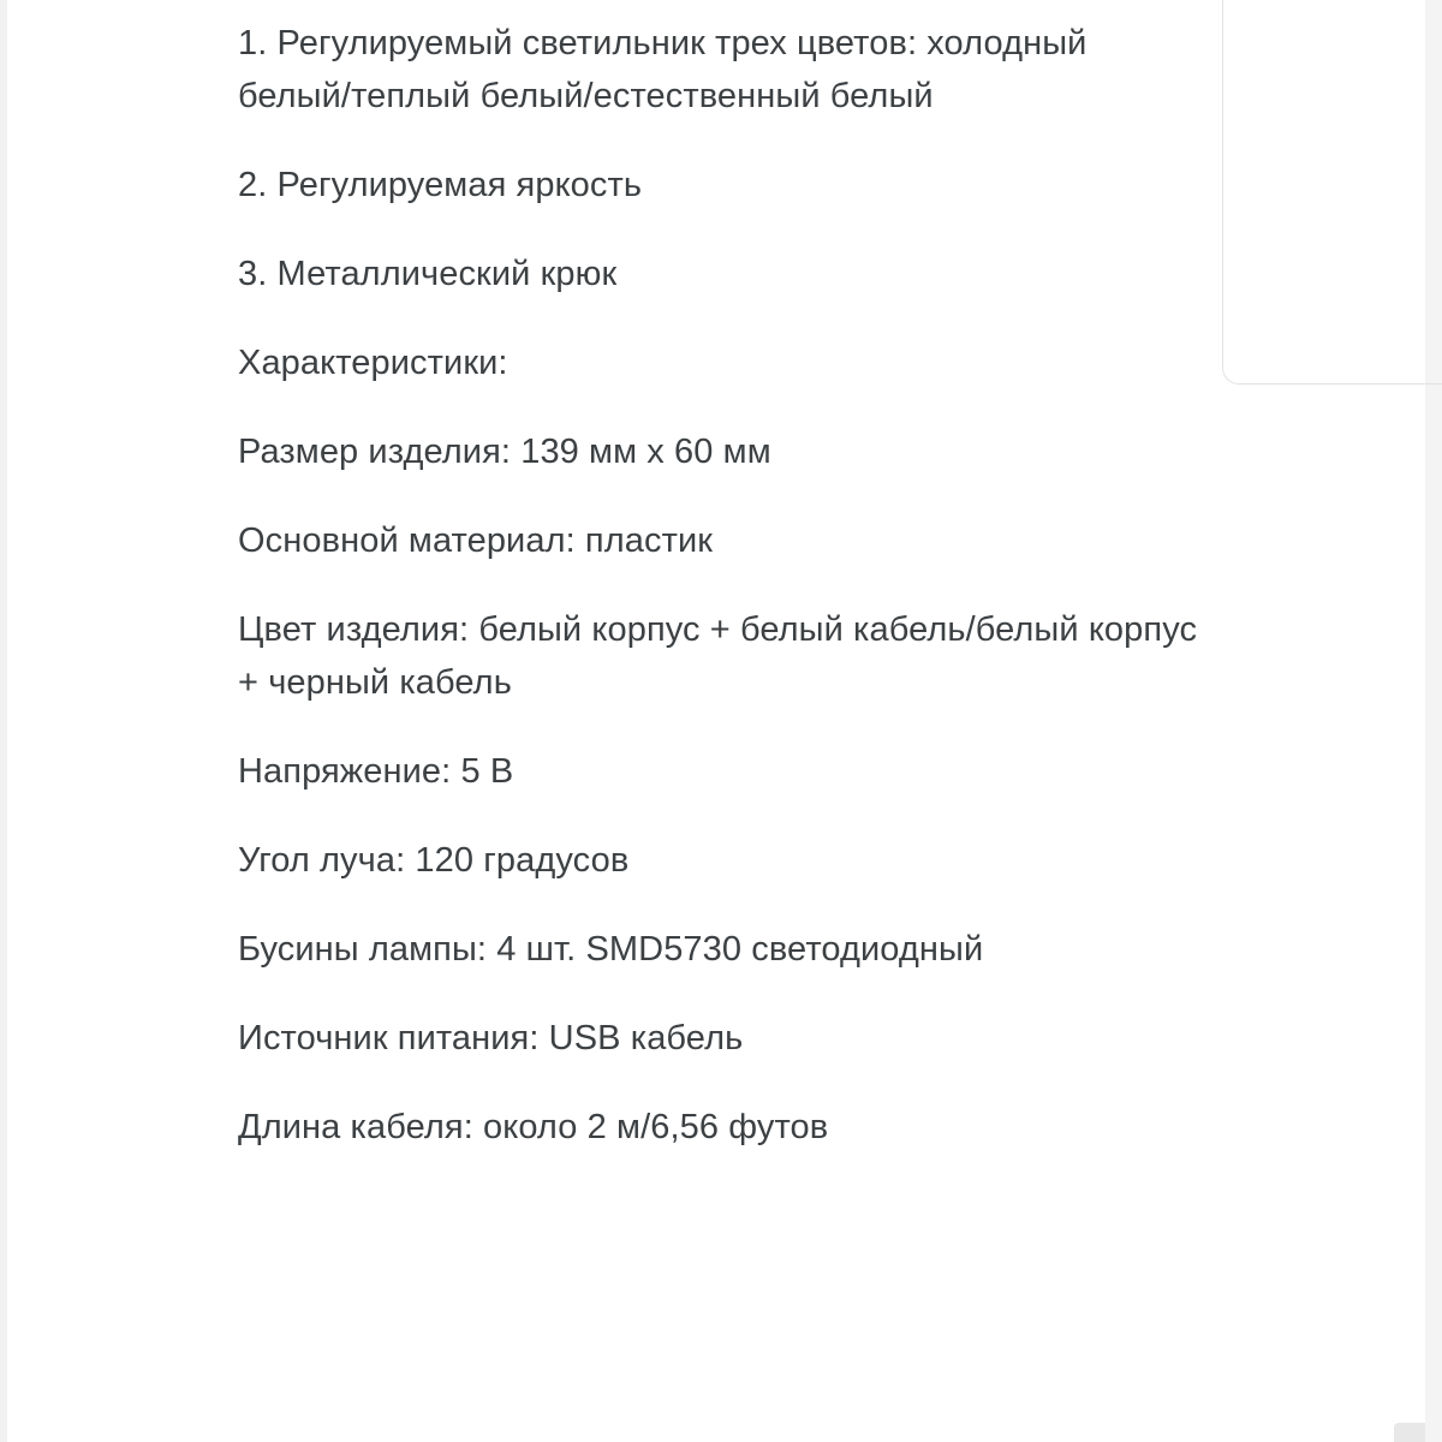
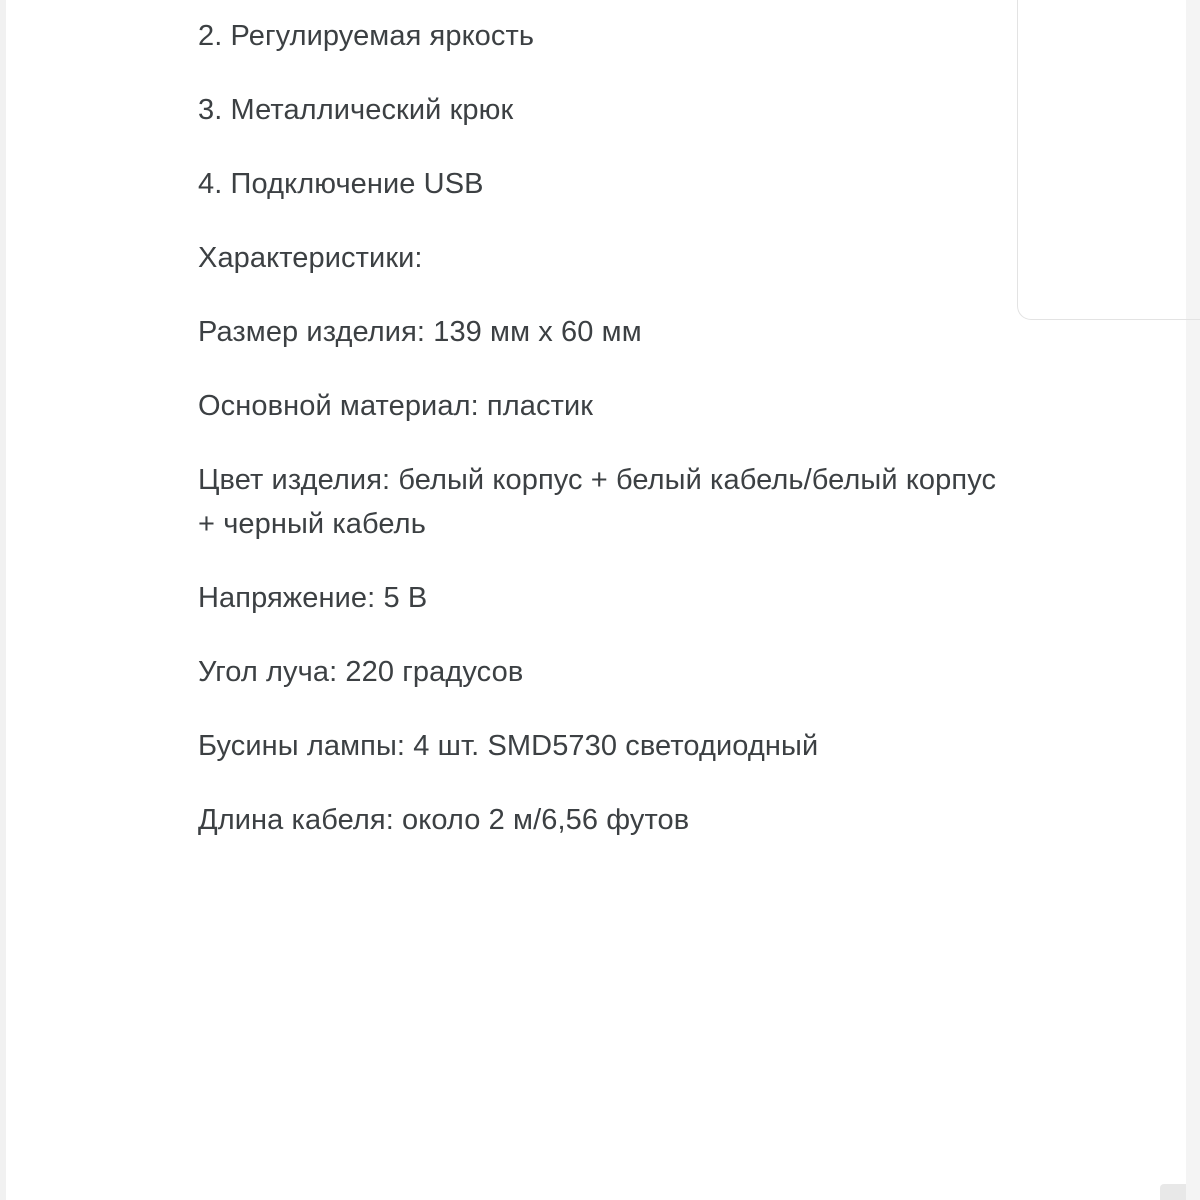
- 1. Регулируемый светильник трех цветов: холодный белый/теплый белый/естественный белый
  2. Регулируемая яркость
  3. Металлический крюк
+ 4. Подключение USB
  Характеристики:
  Размер изделия: 139 мм x 60 мм
  Основной материал: пластик
  Цвет изделия: белый корпус + белый кабель/белый корпус + черный кабель
  Напряжение: 5 В
- Угол луча: 120 градусов
+ Угол луча: 220 градусов
  Бусины лампы: 4 шт. SMD5730 светодиодный
- Источник питания: USB кабель
  Длина кабеля: около 2 м/6,56 футов
